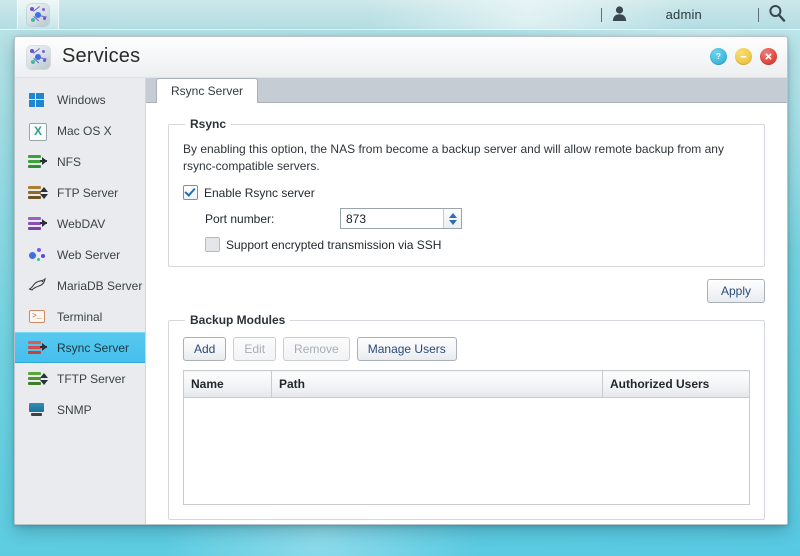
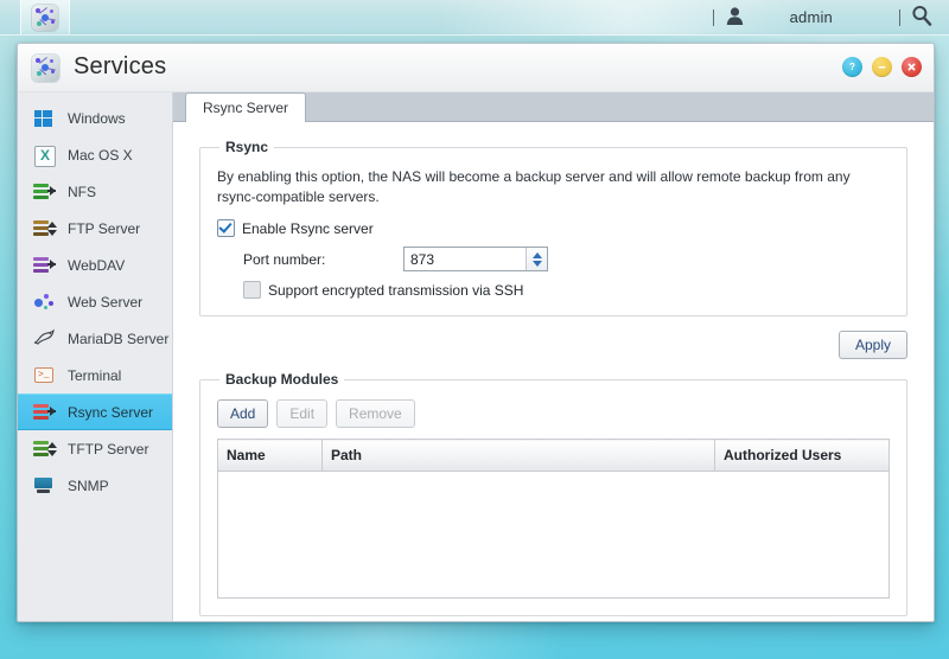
  admin
  Services
  ?
  Windows
  X
  Mac OS X
  NFS
  FTP Server
  WebDAV
  Web Server
  MariaDB Server
  >_
  Terminal
  Rsync Server
  TFTP Server
  SNMP
  Rsync Server
  Rsync
- By enabling this option, the NAS from become a backup server and will allow remote backup from any rsync-compatible servers.
+ By enabling this option, the NAS will become a backup server and will allow remote backup from any rsync-compatible servers.
  Enable Rsync server
  Port number:
  873
  Support encrypted transmission via SSH
  Apply
  Backup Modules
  Add
  Edit
  Remove
- Manage Users
  Name	Path	Authorized Users
